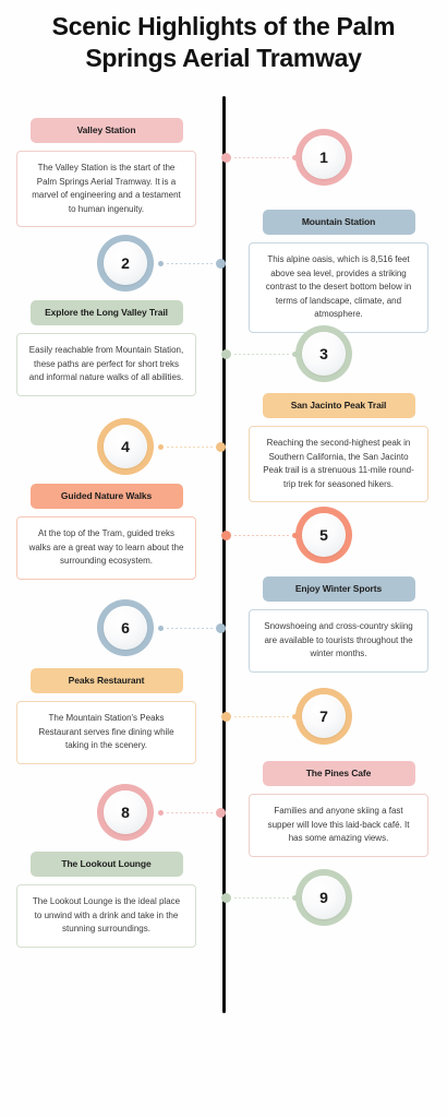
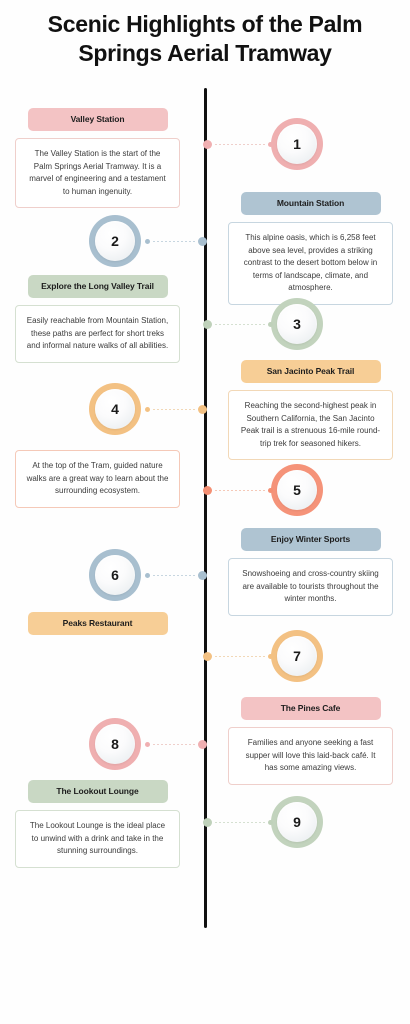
  Scenic Highlights of the Palm Springs Aerial Tramway
  Valley Station
  The Valley Station is the start of the Palm Springs Aerial Tramway. It is a marvel of engineering and a testament to human ingenuity.
  1
  Mountain Station
- This alpine oasis, which is 8,516 feet above sea level, provides a striking contrast to the desert bottom below in terms of landscape, climate, and atmosphere.
+ This alpine oasis, which is 6,258 feet above sea level, provides a striking contrast to the desert bottom below in terms of landscape, climate, and atmosphere.
  2
  Explore the Long Valley Trail
  Easily reachable from Mountain Station, these paths are perfect for short treks and informal nature walks of all abilities.
  3
  San Jacinto Peak Trail
- Reaching the second-highest peak in Southern California, the San Jacinto Peak trail is a strenuous 11-mile round-trip trek for seasoned hikers.
+ Reaching the second-highest peak in Southern California, the San Jacinto Peak trail is a strenuous 16-mile round-trip trek for seasoned hikers.
  4
- Guided Nature Walks
- At the top of the Tram, guided treks walks are a great way to learn about the surrounding ecosystem.
+ At the top of the Tram, guided nature walks are a great way to learn about the surrounding ecosystem.
  5
  Enjoy Winter Sports
  Snowshoeing and cross-country skiing are available to tourists throughout the winter months.
  6
  Peaks Restaurant
- The Mountain Station's Peaks Restaurant serves fine dining while taking in the scenery.
  7
  The Pines Cafe
- Families and anyone skiing a fast supper will love this laid-back café. It has some amazing views.
+ Families and anyone seeking a fast supper will love this laid-back café. It has some amazing views.
  8
  The Lookout Lounge
  The Lookout Lounge is the ideal place to unwind with a drink and take in the stunning surroundings.
  9
